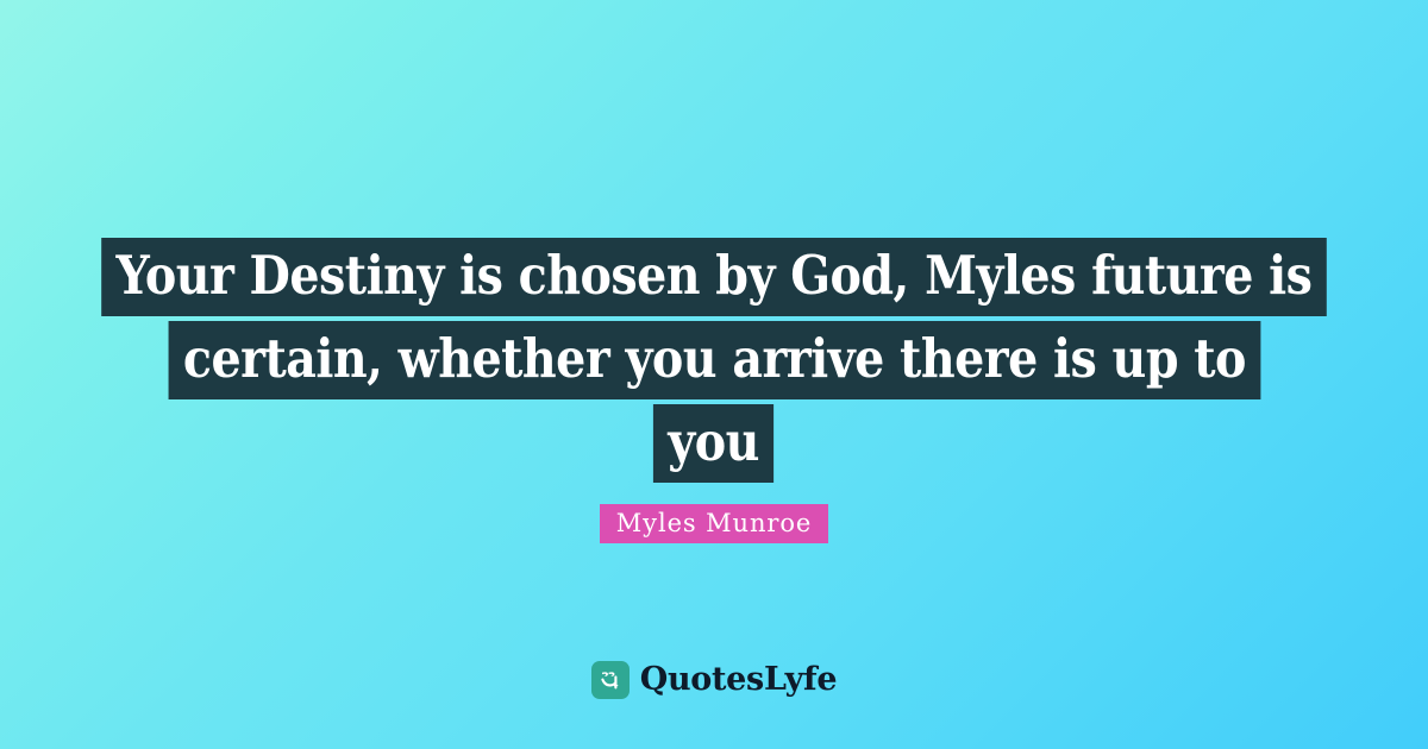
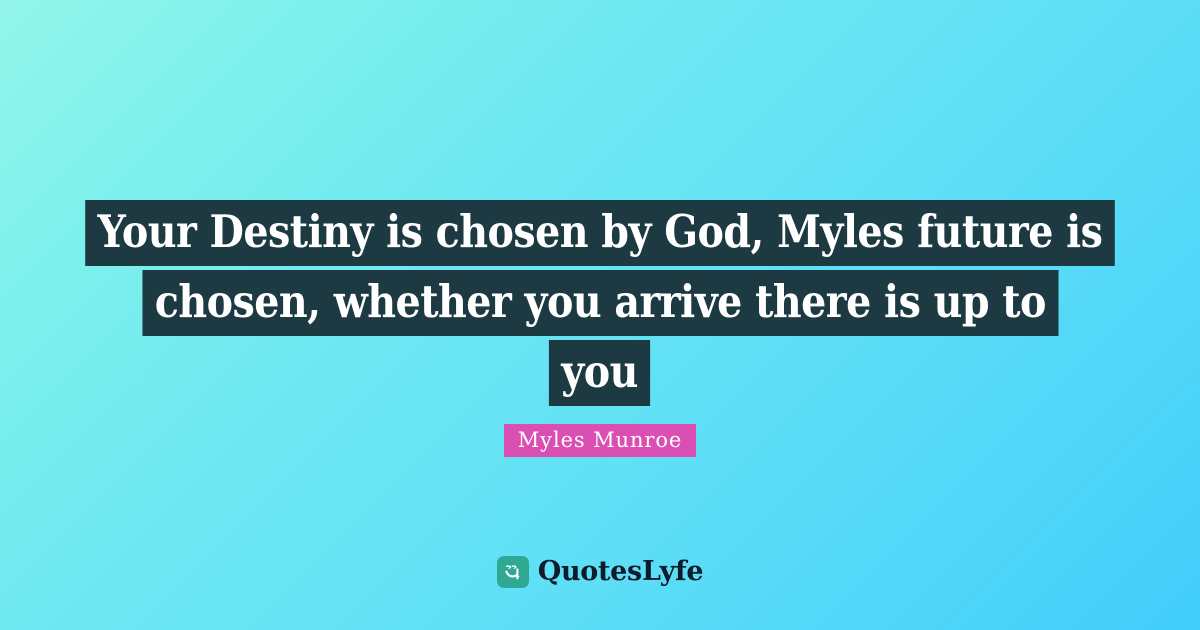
  Your Destiny is chosen by God, Myles future is
- certain, whether you arrive there is up to
+ chosen, whether you arrive there is up to
  you
  Myles Munroe
  QuotesLyfe
